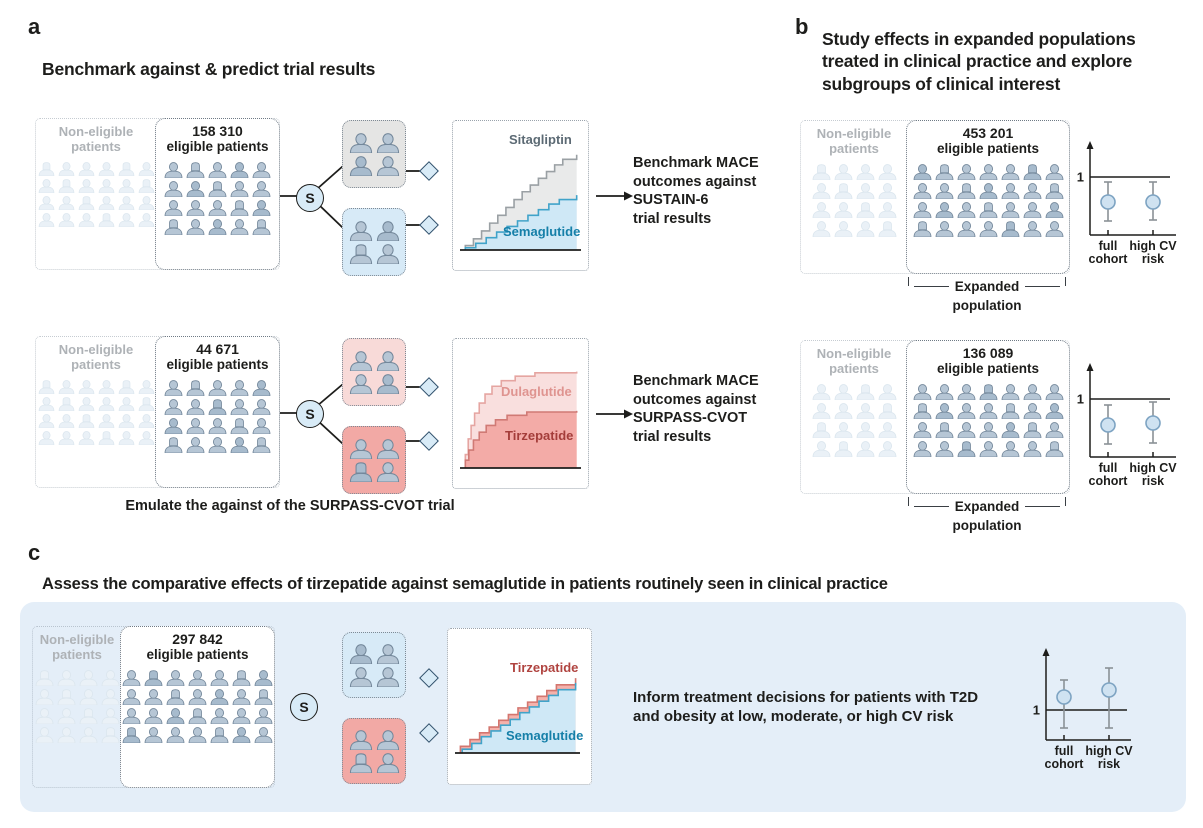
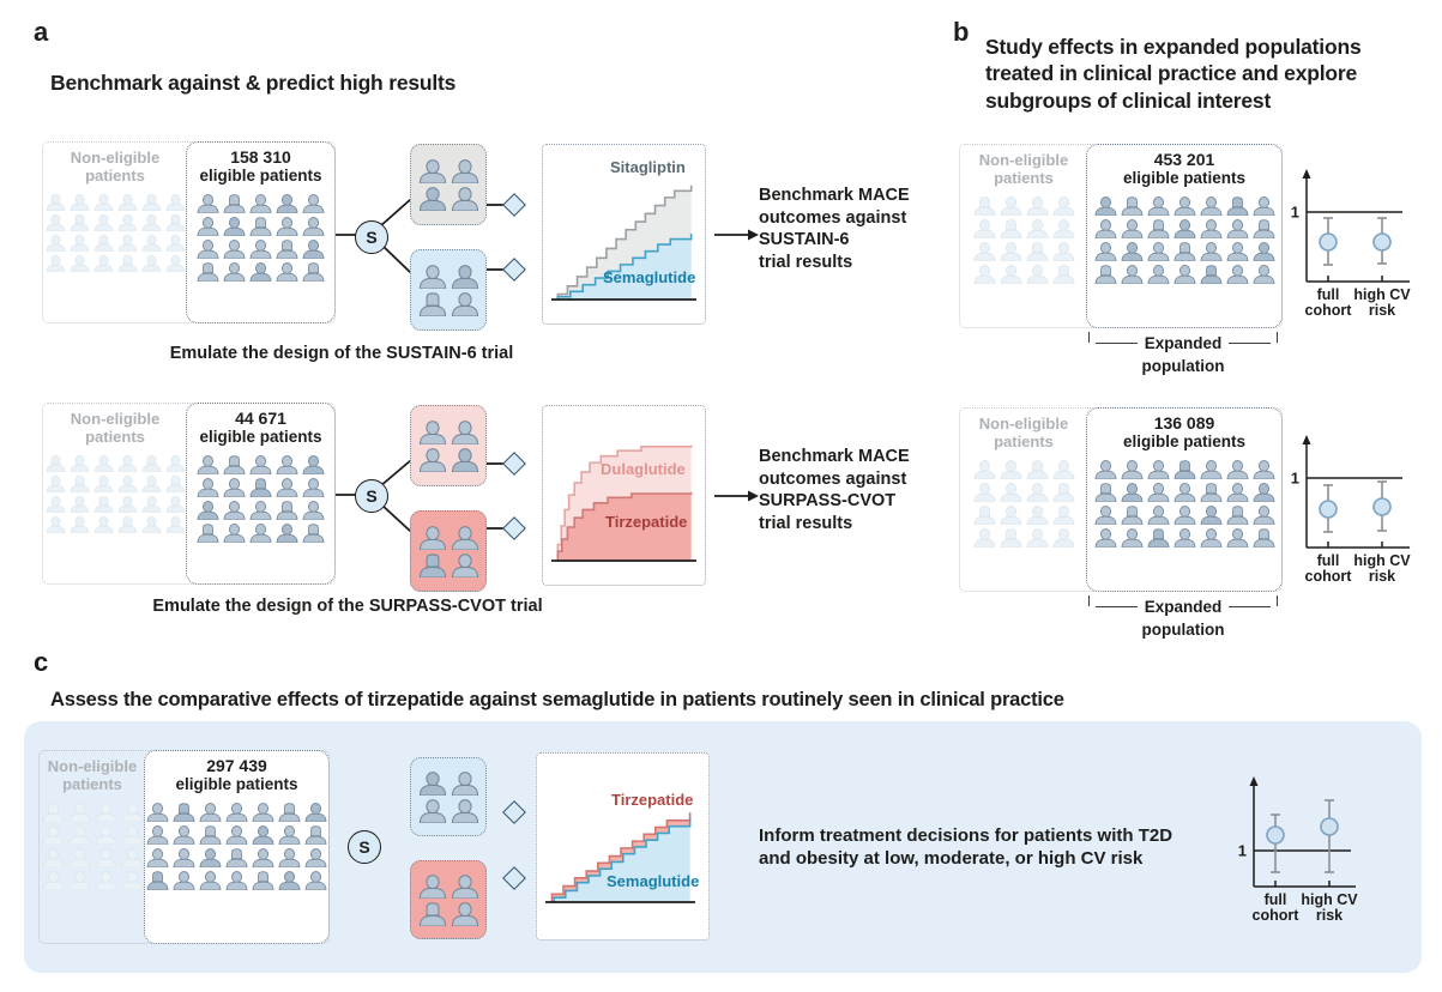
  a
- Benchmark against & predict trial results
+ Benchmark against & predict high results
  Non-eligible
  patients
  158 310
  eligible patients
  S
  Sitagliptin
  Semaglutide
  Benchmark MACE
  outcomes against
  SUSTAIN-6
  trial results
+ Emulate the design of the SUSTAIN-6 trial
  Non-eligible
  patients
  44 671
  eligible patients
  S
  Dulaglutide
  Tirzepatide
  Benchmark MACE
  outcomes against
  SURPASS-CVOT
  trial results
- Emulate the against of the SURPASS-CVOT trial
+ Emulate the design of the SURPASS-CVOT trial
  b
  Study effects in expanded populations
  treated in clinical practice and explore
  subgroups of clinical interest
  Non-eligible
  patients
  453 201
  eligible patients
  Expanded
  population
  1
  full cohort
  high CV risk
  Non-eligible
  patients
  136 089
  eligible patients
  Expanded
  population
  1
  full cohort
  high CV risk
  c
  Assess the comparative effects of tirzepatide against semaglutide in patients routinely seen in clinical practice
  Non-eligible
  patients
- 297 842
+ 297 439
  eligible patients
  S
  Tirzepatide
  Semaglutide
  Inform treatment decisions for patients with T2D
  and obesity at low, moderate, or high CV risk
  1
  full cohort
  high CV risk
